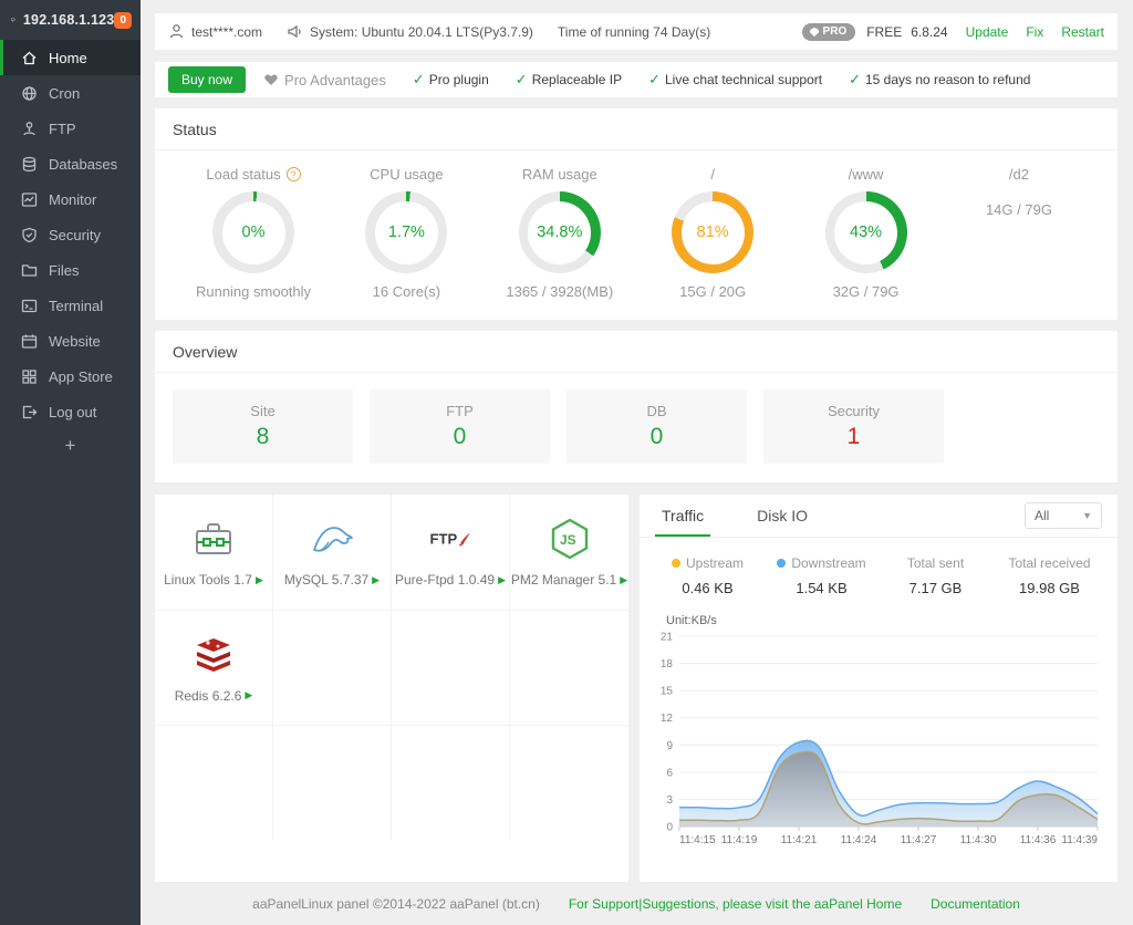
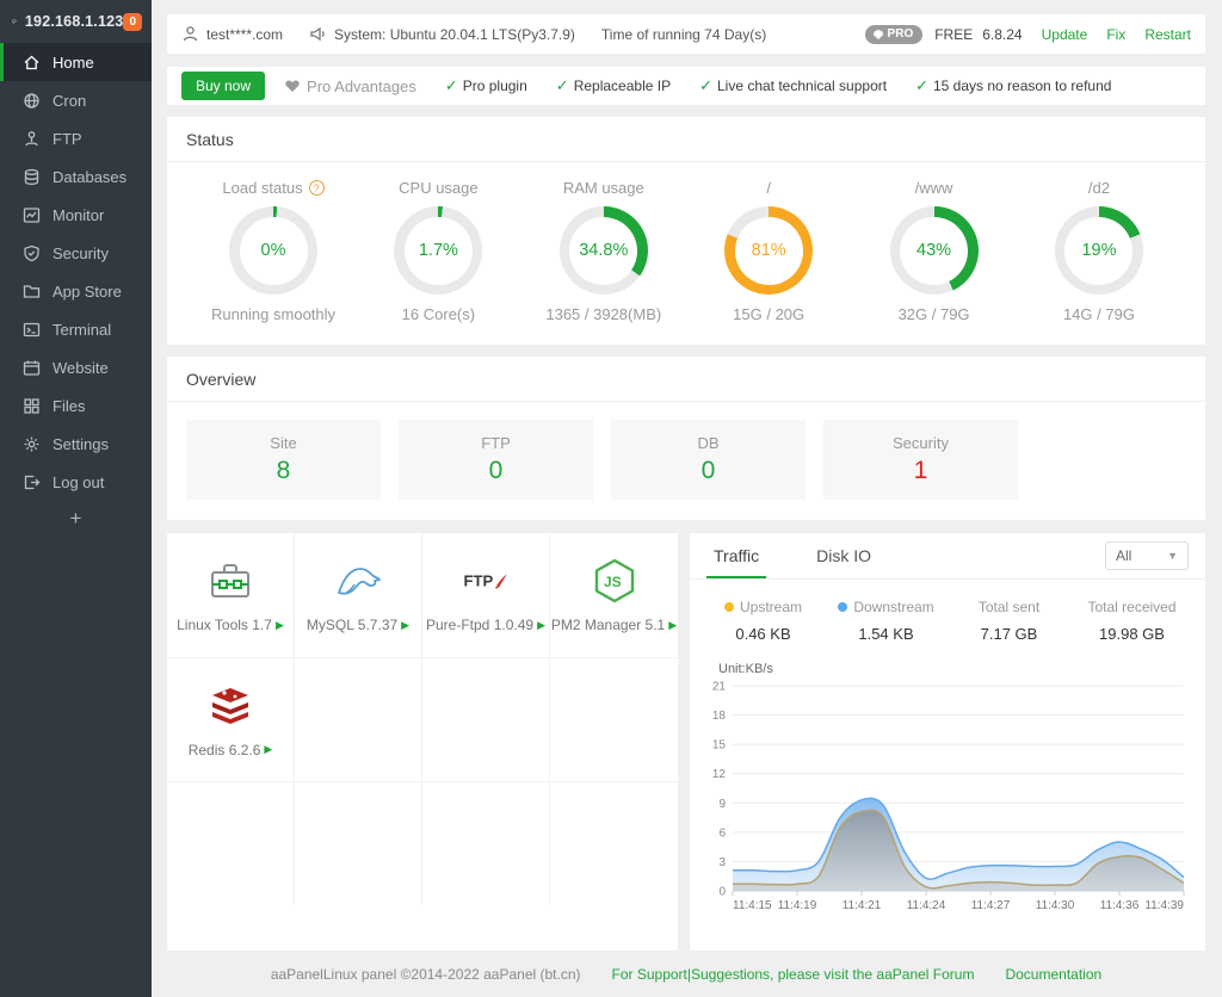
  192.168.1.123
  0
  Home
  Cron
  FTP
  Databases
  Monitor
  Security
- Files
+ App Store
  Terminal
  Website
- App Store
+ Files
+ Settings
  Log out
  +
  test****.com
  System:
  Ubuntu 20.04.1 LTS(Py3.7.9)
  Time of running 74 Day(s)
  PRO
  FREE
  6.8.24
  Update
  Fix
  Restart
  Buy now
  Pro Advantages
  ✓
  Pro plugin
  ✓
  Replaceable IP
  ✓
  Live chat technical support
  ✓
  15 days no reason to refund
  Status
  Load status
  ?
  0%
  Running smoothly
  CPU usage
  1.7%
  16 Core(s)
  RAM usage
  34.8%
  1365 / 3928(MB)
  /
  81%
  15G / 20G
  /www
  43%
  32G / 79G
  /d2
+ 19%
  14G / 79G
  Overview
  Site
  8
  FTP
  0
  DB
  0
  Security
  1
  Linux Tools 1.7
  ▶
  MySQL 5.7.37
  ▶
  FTP
  Pure-Ftpd 1.0.49
  ▶
  JS
  PM2 Manager 5.1
  ▶
  Redis 6.2.6
  ▶
  Traffic
  Disk IO
  All
  ▼
  Upstream
  0.46 KB
  Downstream
  1.54 KB
  Total sent
  7.17 GB
  Total received
  19.98 GB
  Unit:KB/s
  0
  3
  6
  9
  12
  15
  18
  21
  11:4:15
  11:4:19
  11:4:21
  11:4:24
  11:4:27
  11:4:30
  11:4:36
  11:4:39
  aaPanelLinux panel ©2014-2022 aaPanel (bt.cn)
- For Support|Suggestions, please visit the aaPanel Home
+ For Support|Suggestions, please visit the aaPanel Forum
  Documentation
